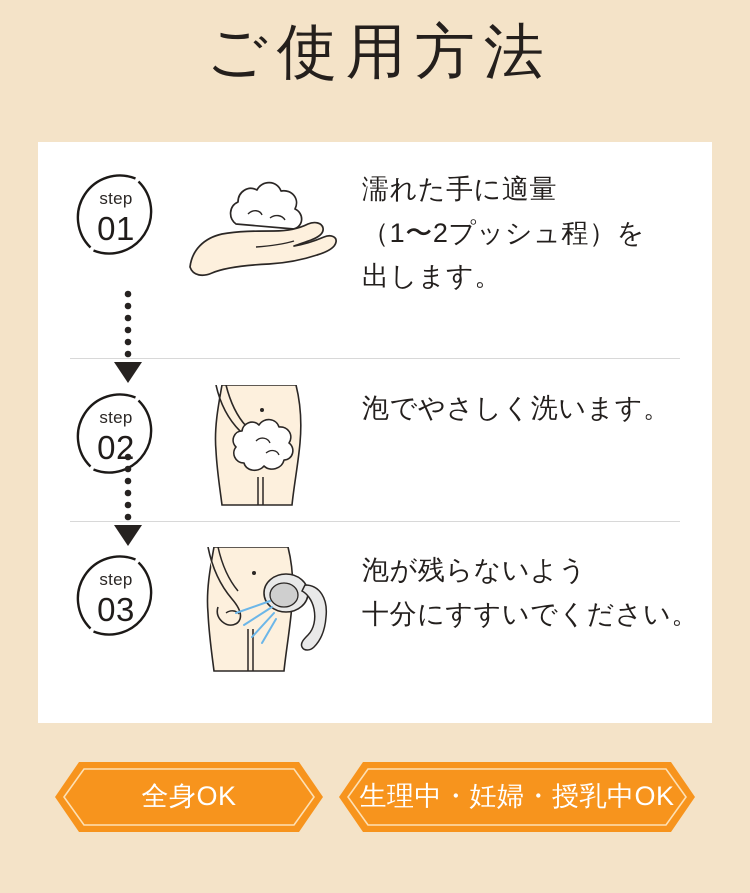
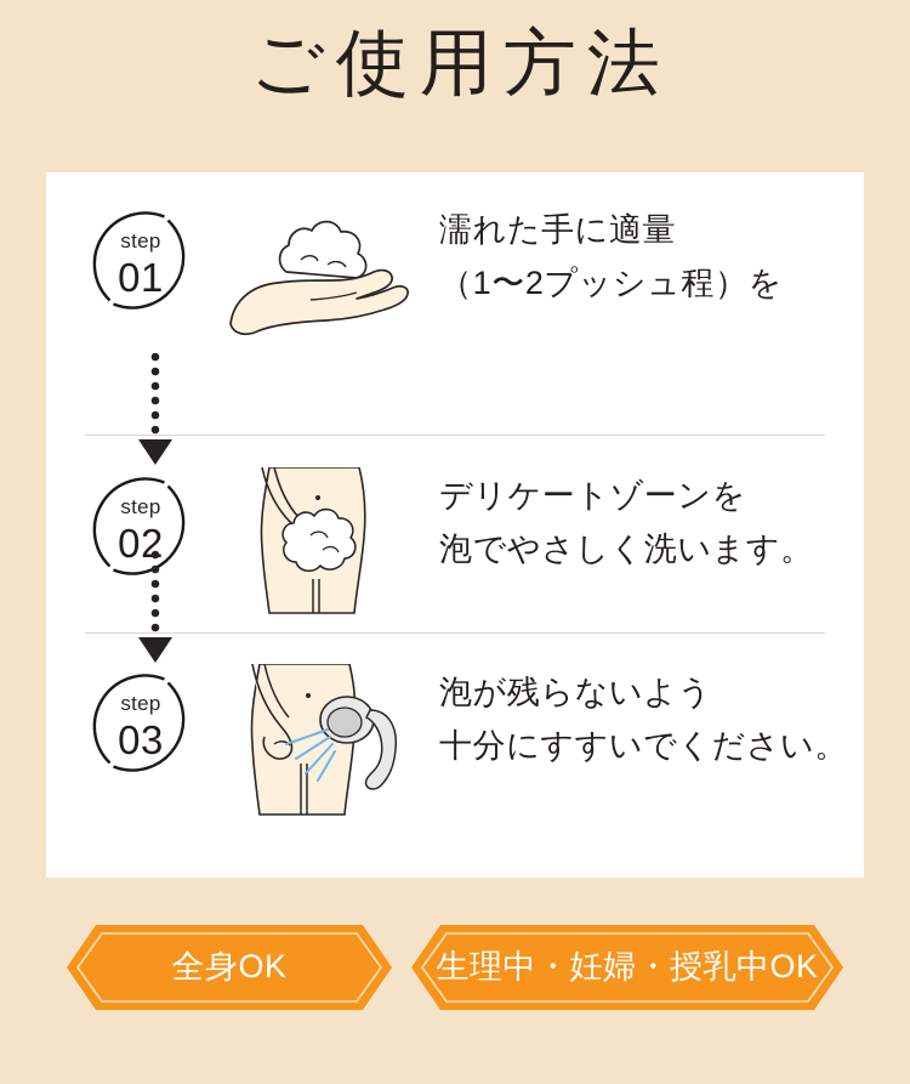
  ご使用方法
  step
  01
  濡れた手に適量
  （1〜2プッシュ程）を
- 出します。
  step
  02
+ デリケートゾーンを
  泡でやさしく洗います。
  step
  03
  泡が残らないよう
  十分にすすいでください。
  全身OK
  生理中・妊婦・授乳中OK
